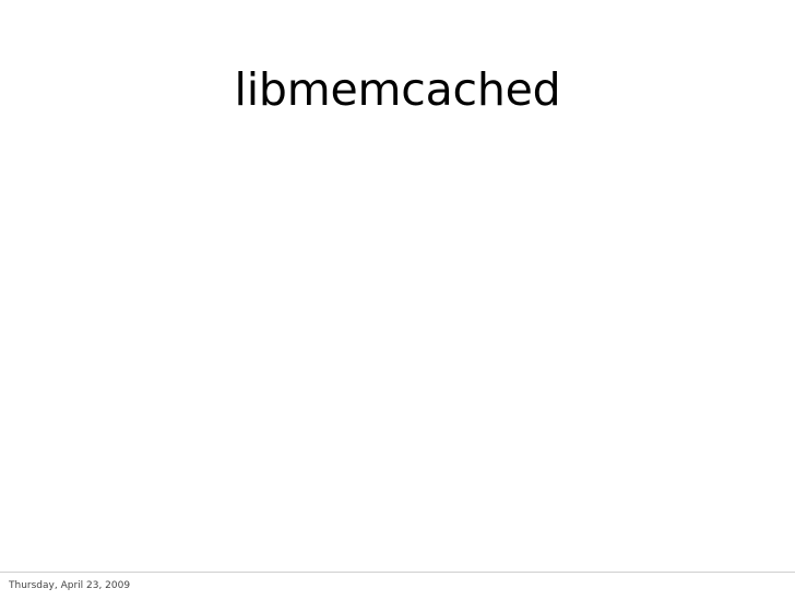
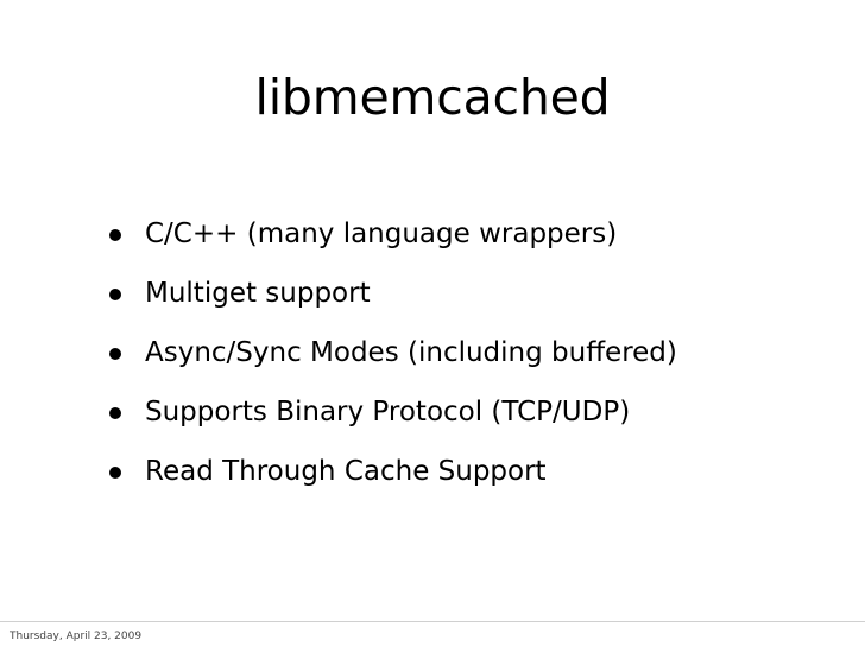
  libmemcached
+ C/C++ (many language wrappers)
+ Multiget support
+ Async/Sync Modes (including buffered)
+ Supports Binary Protocol (TCP/UDP)
+ Read Through Cache Support
  Thursday, April 23, 2009
